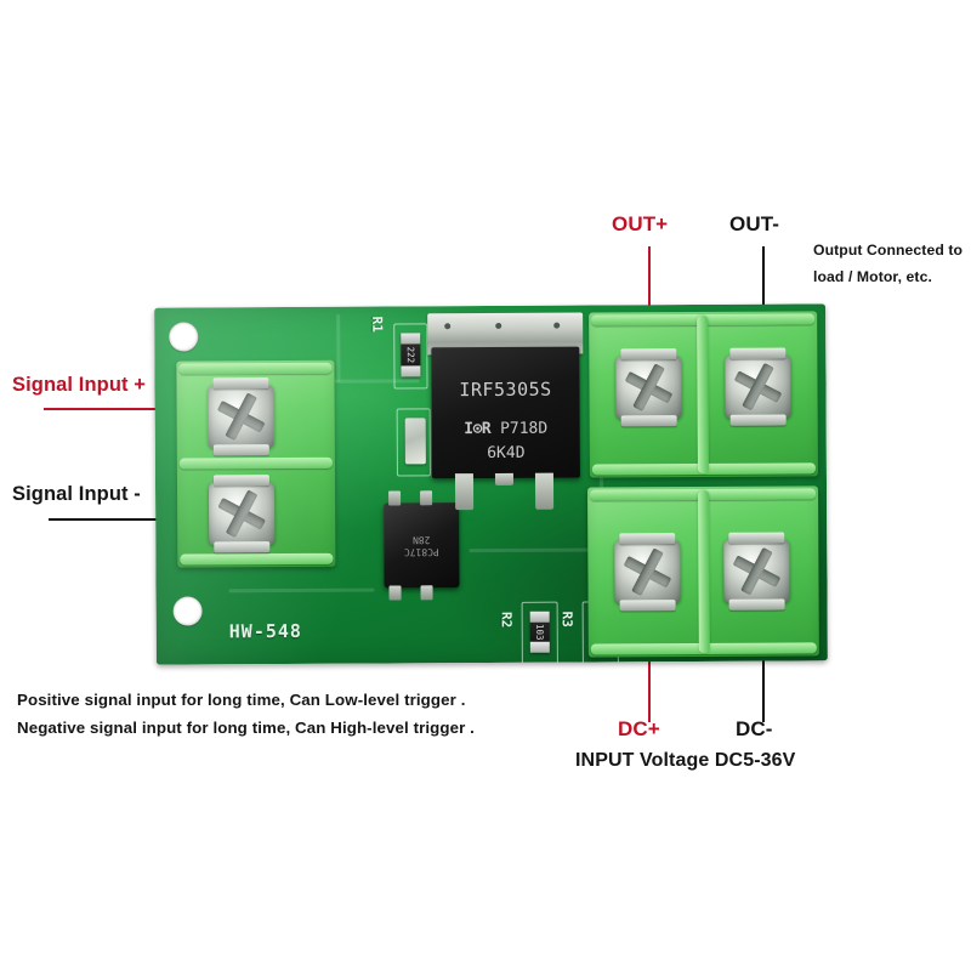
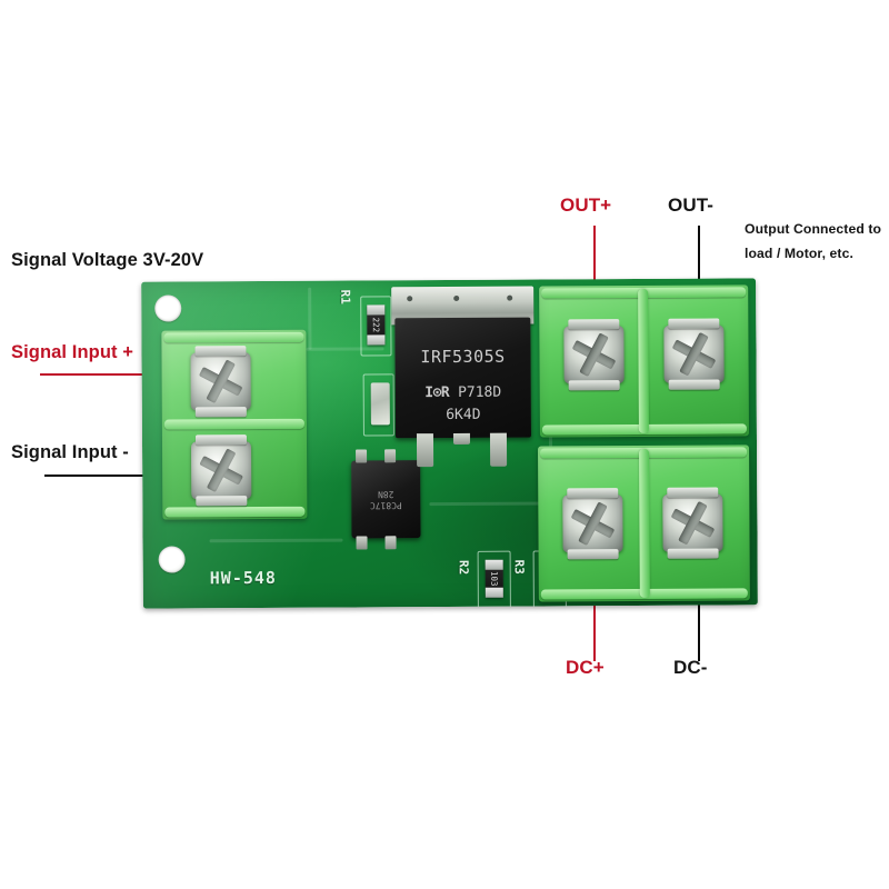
+ Signal Voltage 3V-20V
  Signal Input +
  Signal Input -
  OUT+
  OUT-
  Output Connected to
  load / Motor, etc.
  DC+
  DC-
- INPUT Voltage DC5-36V
- Positive signal input for long time, Can Low-level trigger .
- Negative signal input for long time, Can High-level trigger .
